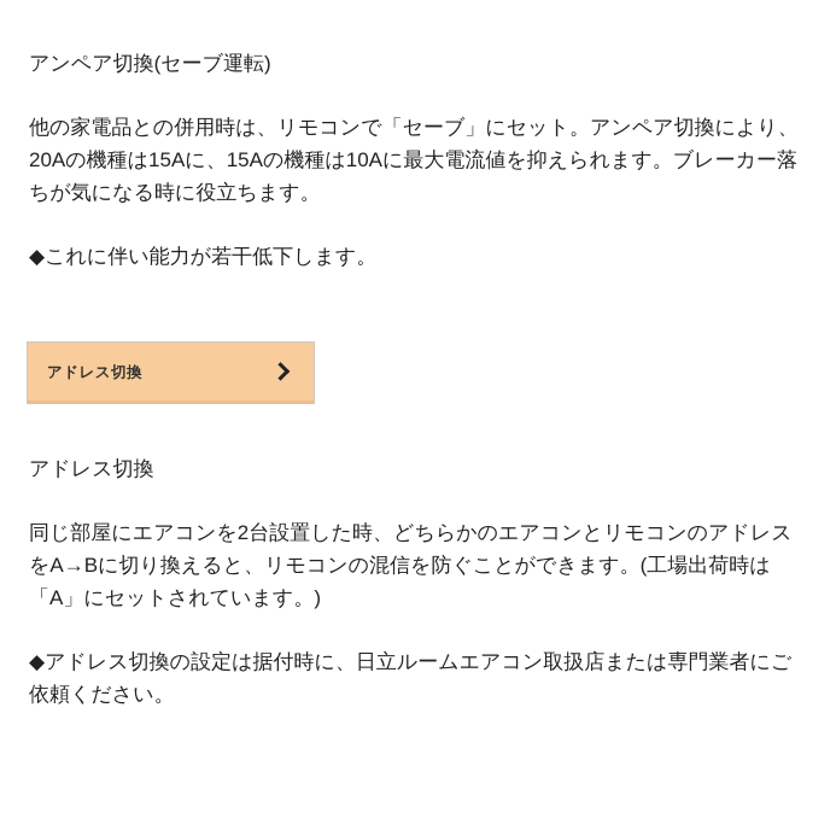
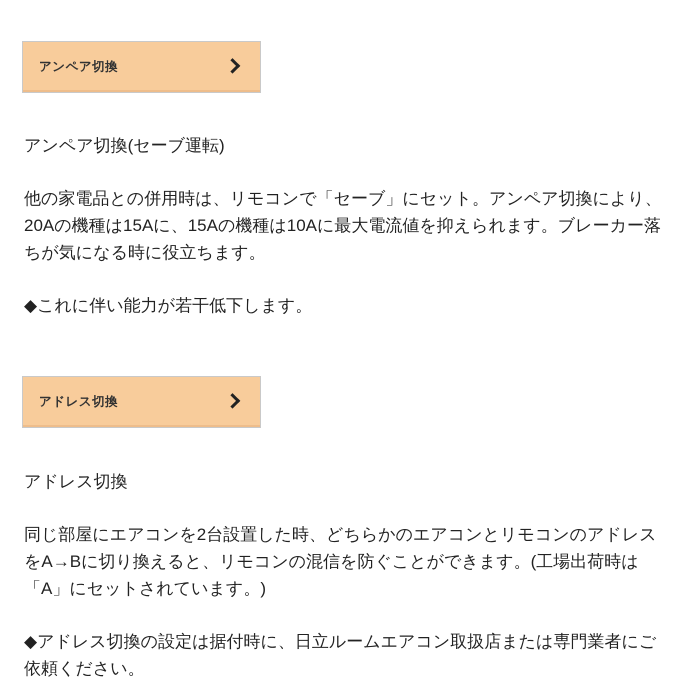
+ アンペア切換
  アンペア切換(セーブ運転)
  他の家電品との併用時は、リモコンで「セーブ」にセット。アンペア切換により、20Aの機種は15Aに、15Aの機種は10Aに最大電流値を抑えられます。ブレーカー落ちが気になる時に役立ちます。
  ◆これに伴い能力が若干低下します。
  アドレス切換
  アドレス切換
  同じ部屋にエアコンを2台設置した時、どちらかのエアコンとリモコンのアドレスをA→Bに切り換えると、リモコンの混信を防ぐことができます。(工場出荷時は「A」にセットされています。)
  ◆アドレス切換の設定は据付時に、日立ルームエアコン取扱店または専門業者にご依頼ください。
